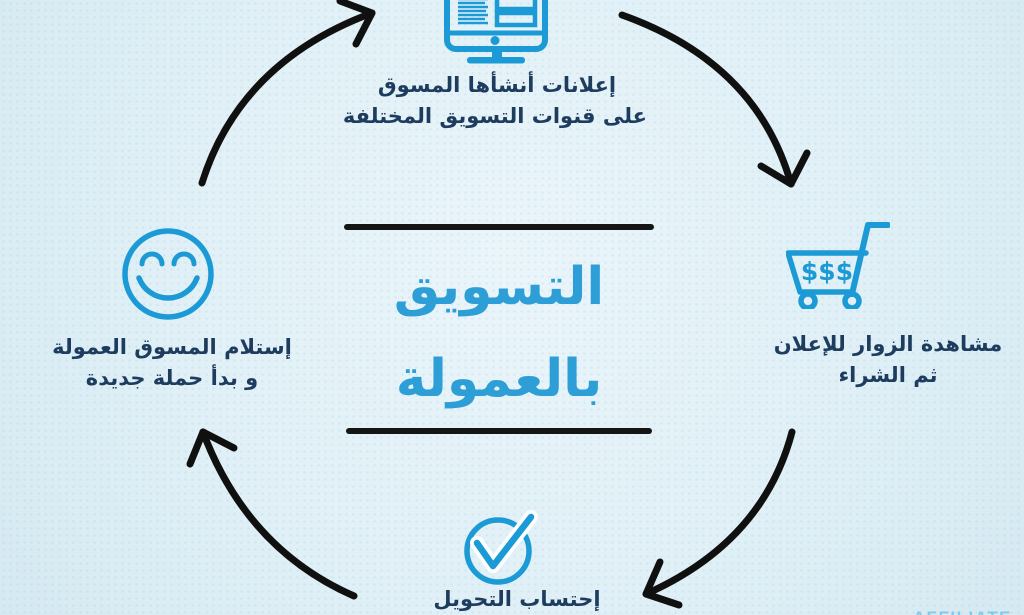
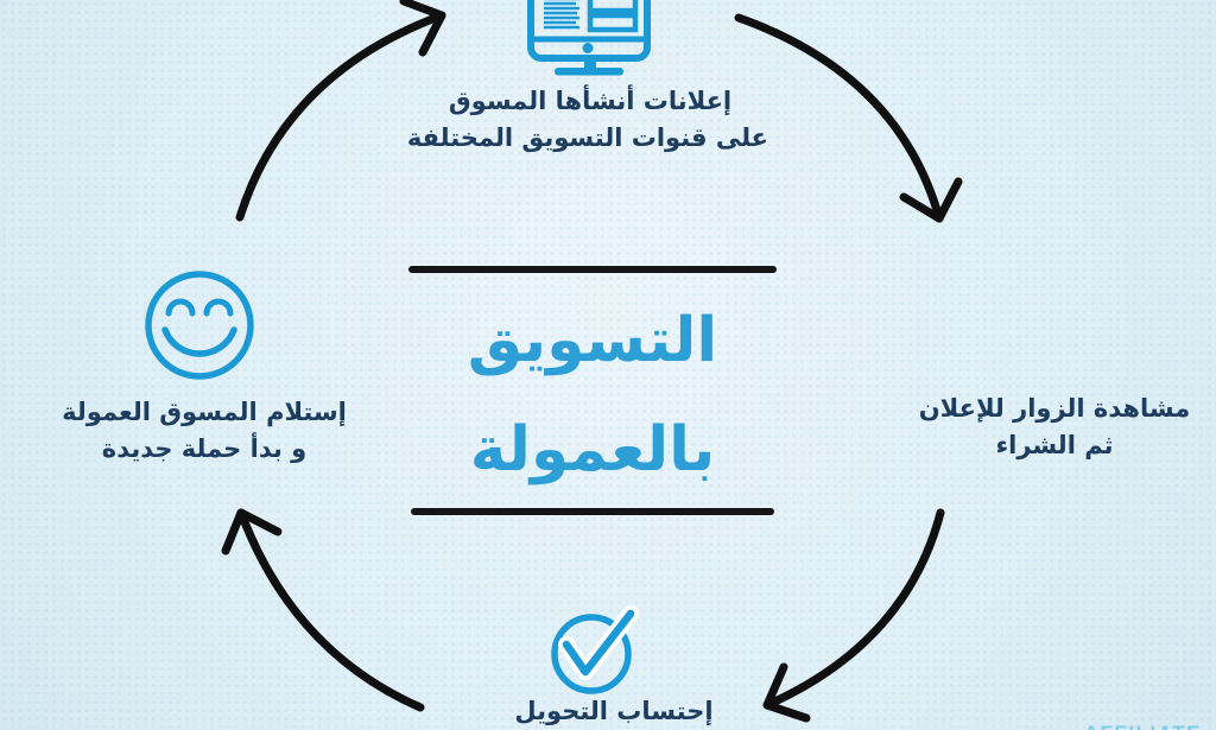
  التسويق
  بالعمولة
  إعلانات أنشأها المسوق
  على قنوات التسويق المختلفة
- $$$
  مشاهدة الزوار للإعلان
  ثم الشراء
  إحتساب التحويل
  إستلام المسوق العمولة
  و بدأ حملة جديدة
